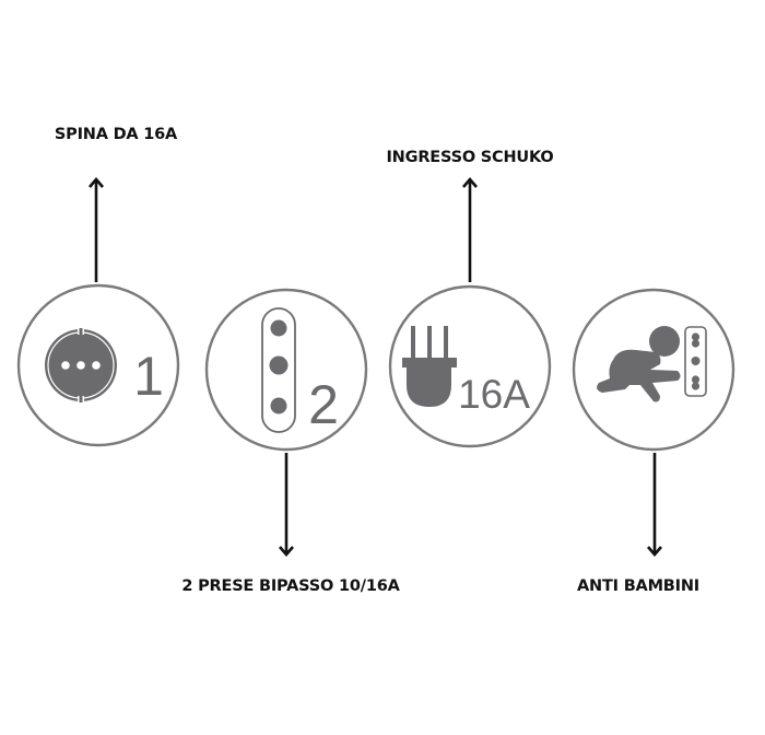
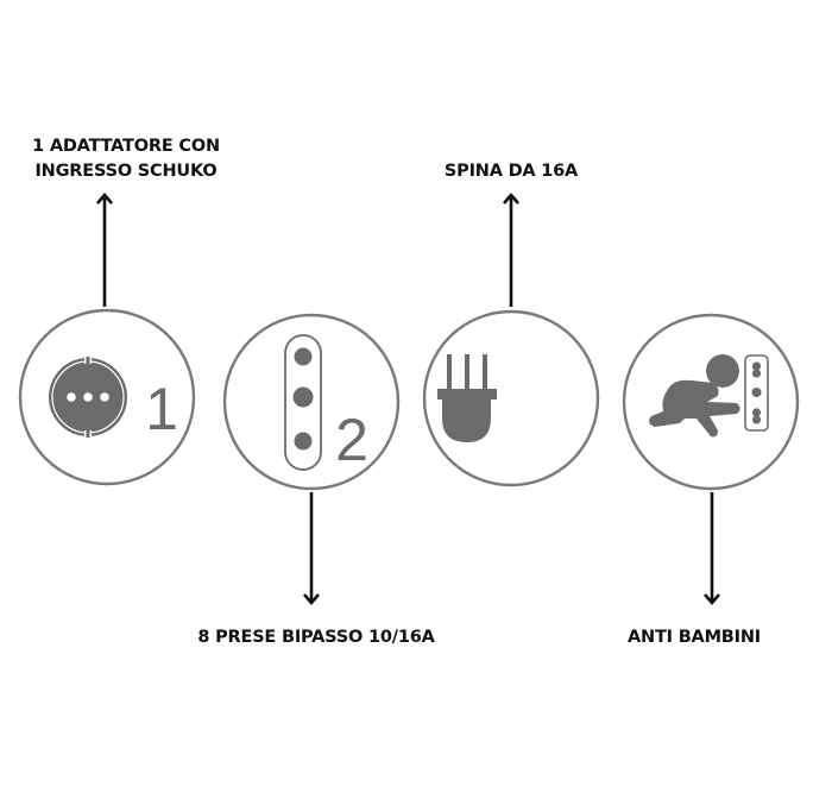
+ 1 ADATTATORE CON
- SPINA DA 16A
+ INGRESSO SCHUKO
- 2 PRESE BIPASSO 10/16A
+ 8 PRESE BIPASSO 10/16A
- INGRESSO SCHUKO
+ SPINA DA 16A
  ANTI BAMBINI
  1
  2
- 16A
